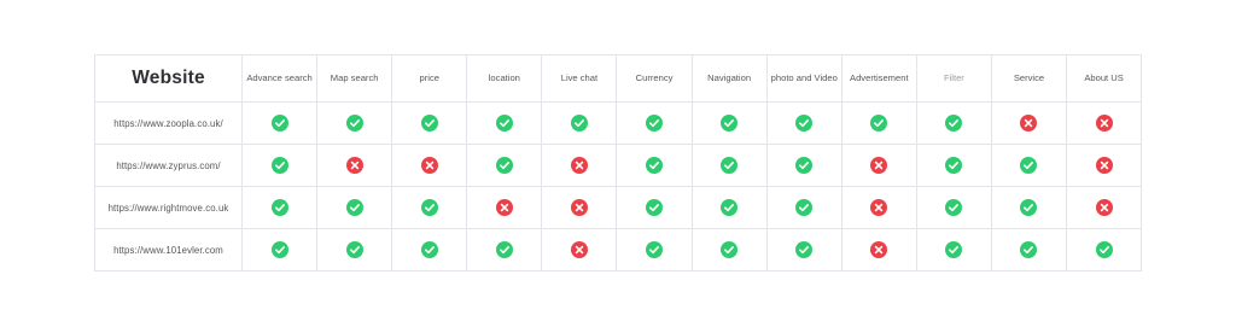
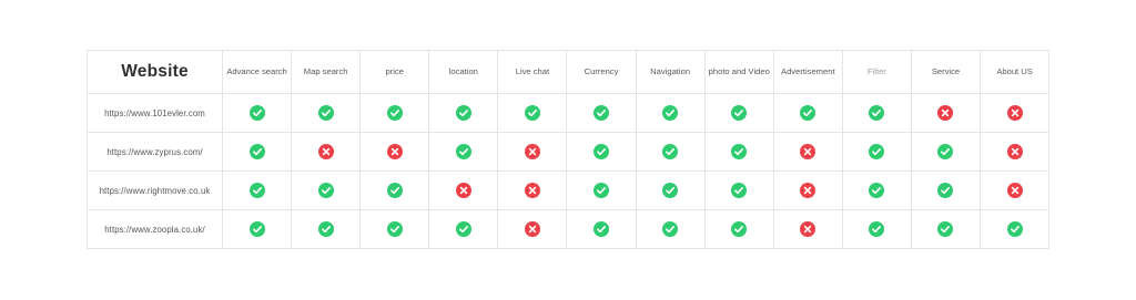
  Website	Advance search	Map search	price	location	Live chat	Currency	Navigation	photo and Video	Advertisement	Filter	Service	About US
- https://www.zoopla.co.uk/
+ https://www.101evler.com
  https://www.zyprus.com/
  https://www.rightmove.co.uk
- https://www.101evler.com
+ https://www.zoopla.co.uk/
